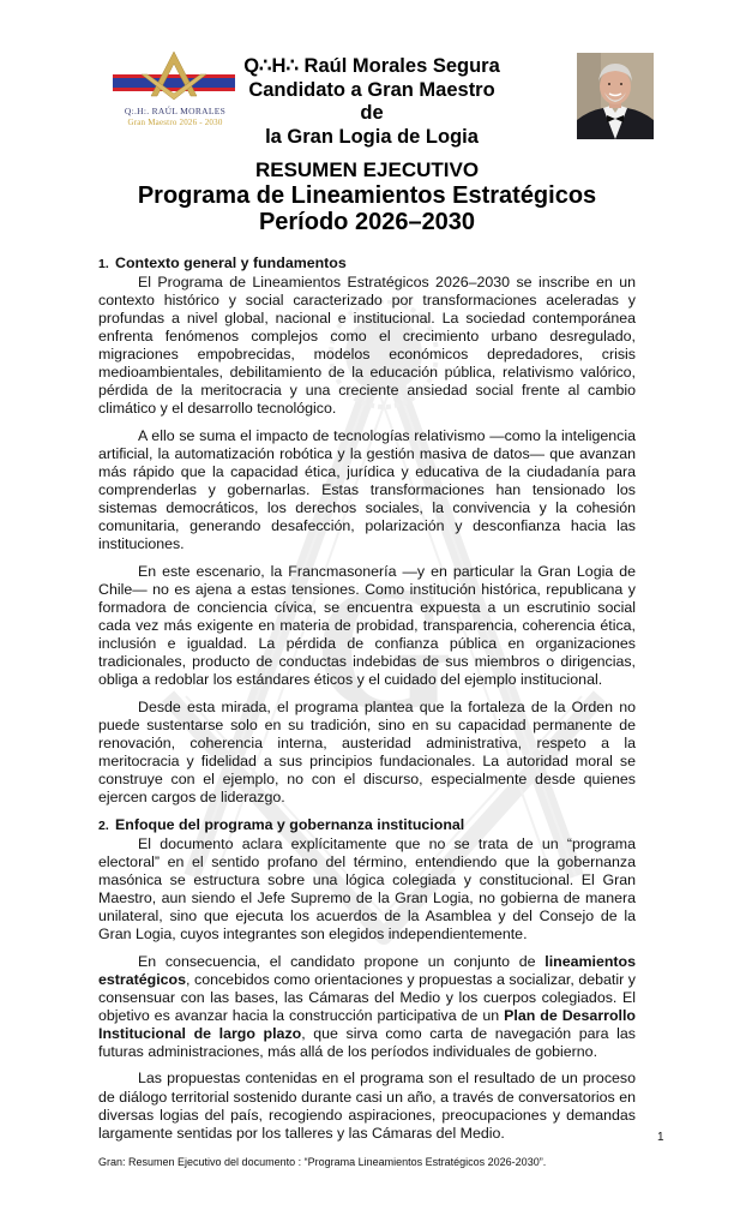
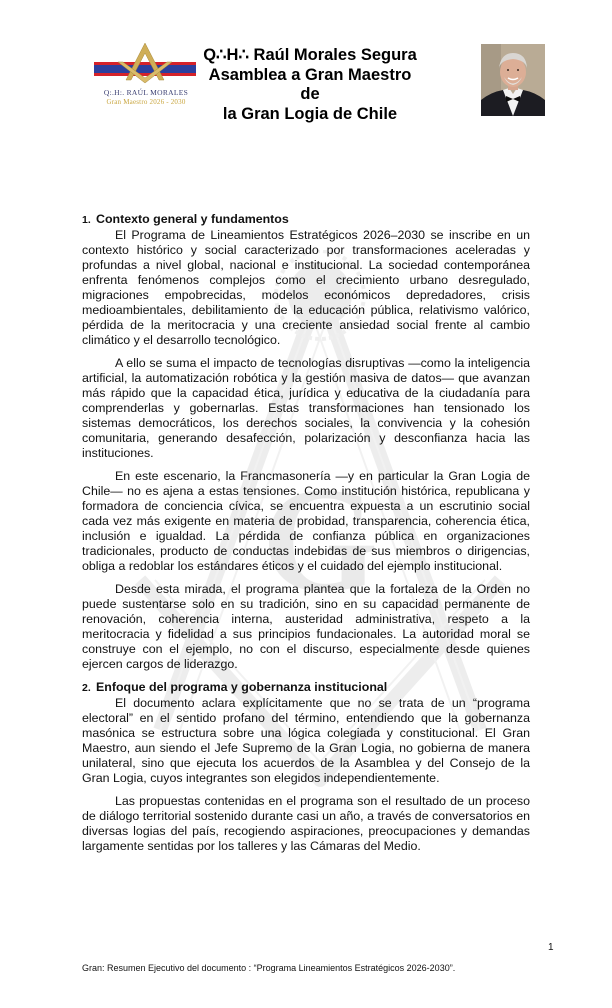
  G
  Q:.H:. RAÚL MORALES
  Gran Maestro 2026 - 2030
  Q∴H∴ Raúl Morales Segura
- Candidato a Gran Maestro de
+ Asamblea a Gran Maestro de
- la Gran Logia de Logia
+ la Gran Logia de Chile
- RESUMEN EJECUTIVO
- Programa de Lineamientos Estratégicos
- Período 2026–2030
  1. Contexto general y fundamentos
  El Programa de Lineamientos Estratégicos 2026–2030 se inscribe en un contexto histórico y social caracterizado por transformaciones aceleradas y profundas a nivel global, nacional e institucional. La sociedad contemporánea enfrenta fenómenos complejos como el crecimiento urbano desregulado, migraciones empobrecidas, modelos económicos depredadores, crisis medioambientales, debilitamiento de la educación pública, relativismo valórico, pérdida de la meritocracia y una creciente ansiedad social frente al cambio climático y el desarrollo tecnológico.
- A ello se suma el impacto de tecnologías relativismo —como la inteligencia artificial, la automatización robótica y la gestión masiva de datos— que avanzan más rápido que la capacidad ética, jurídica y educativa de la ciudadanía para comprenderlas y gobernarlas. Estas transformaciones han tensionado los sistemas democráticos, los derechos sociales, la convivencia y la cohesión comunitaria, generando desafección, polarización y desconfianza hacia las instituciones.
+ A ello se suma el impacto de tecnologías disruptivas —como la inteligencia artificial, la automatización robótica y la gestión masiva de datos— que avanzan más rápido que la capacidad ética, jurídica y educativa de la ciudadanía para comprenderlas y gobernarlas. Estas transformaciones han tensionado los sistemas democráticos, los derechos sociales, la convivencia y la cohesión comunitaria, generando desafección, polarización y desconfianza hacia las instituciones.
  En este escenario, la Francmasonería —y en particular la Gran Logia de Chile— no es ajena a estas tensiones. Como institución histórica, republicana y formadora de conciencia cívica, se encuentra expuesta a un escrutinio social cada vez más exigente en materia de probidad, transparencia, coherencia ética, inclusión e igualdad. La pérdida de confianza pública en organizaciones tradicionales, producto de conductas indebidas de sus miembros o dirigencias, obliga a redoblar los estándares éticos y el cuidado del ejemplo institucional.
  Desde esta mirada, el programa plantea que la fortaleza de la Orden no puede sustentarse solo en su tradición, sino en su capacidad permanente de renovación, coherencia interna, austeridad administrativa, respeto a la meritocracia y fidelidad a sus principios fundacionales. La autoridad moral se construye con el ejemplo, no con el discurso, especialmente desde quienes ejercen cargos de liderazgo.
  2. Enfoque del programa y gobernanza institucional
  El documento aclara explícitamente que no se trata de un “programa electoral” en el sentido profano del término, entendiendo que la gobernanza masónica se estructura sobre una lógica colegiada y constitucional. El Gran Maestro, aun siendo el Jefe Supremo de la Gran Logia, no gobierna de manera unilateral, sino que ejecuta los acuerdos de la Asamblea y del Consejo de la Gran Logia, cuyos integrantes son elegidos independientemente.
- En consecuencia, el candidato propone un conjunto de lineamientos estratégicos, concebidos como orientaciones y propuestas a socializar, debatir y consensuar con las bases, las Cámaras del Medio y los cuerpos colegiados. El objetivo es avanzar hacia la construcción participativa de un Plan de Desarrollo Institucional de largo plazo, que sirva como carta de navegación para las futuras administraciones, más allá de los períodos individuales de gobierno.
  Las propuestas contenidas en el programa son el resultado de un proceso de diálogo territorial sostenido durante casi un año, a través de conversatorios en diversas logias del país, recogiendo aspiraciones, preocupaciones y demandas largamente sentidas por los talleres y las Cámaras del Medio.
  1
  Gran: Resumen Ejecutivo del documento : “Programa Lineamientos Estratégicos 2026-2030”.
